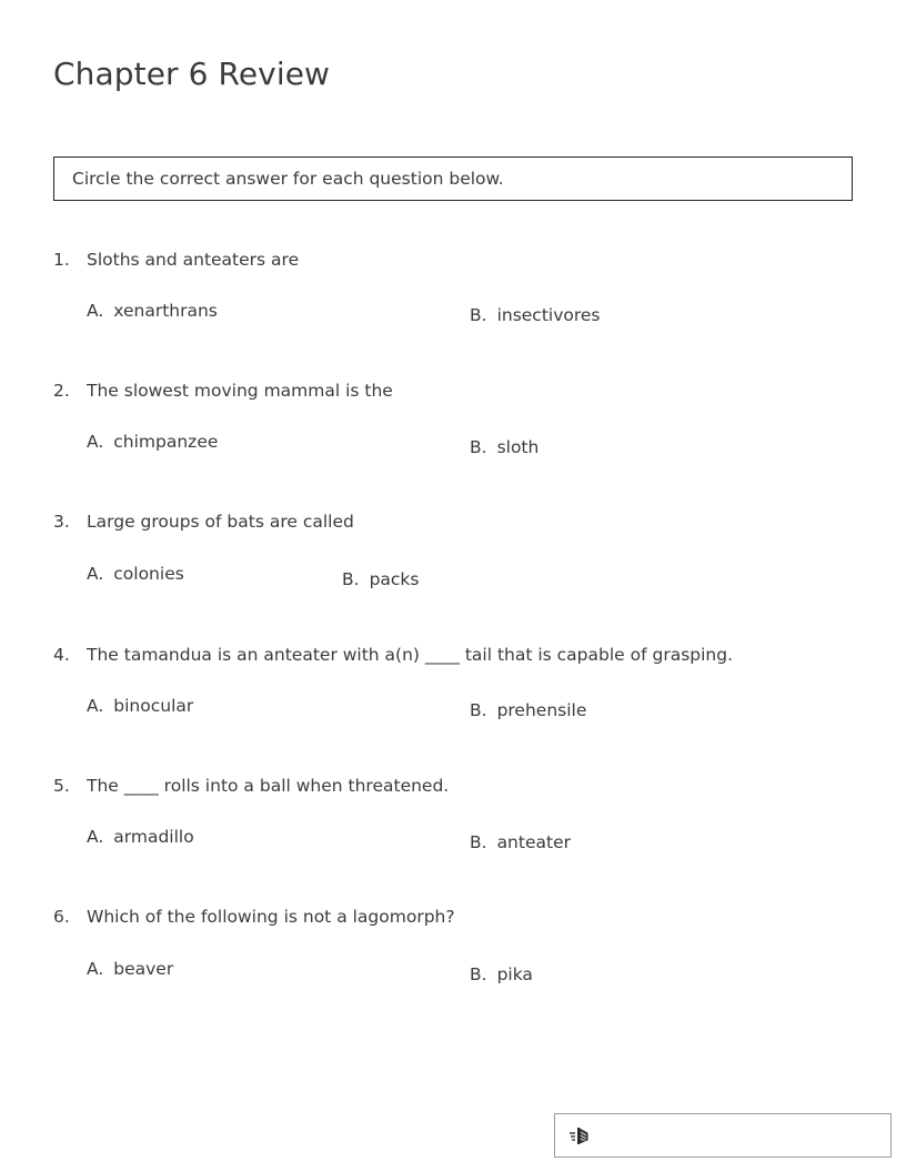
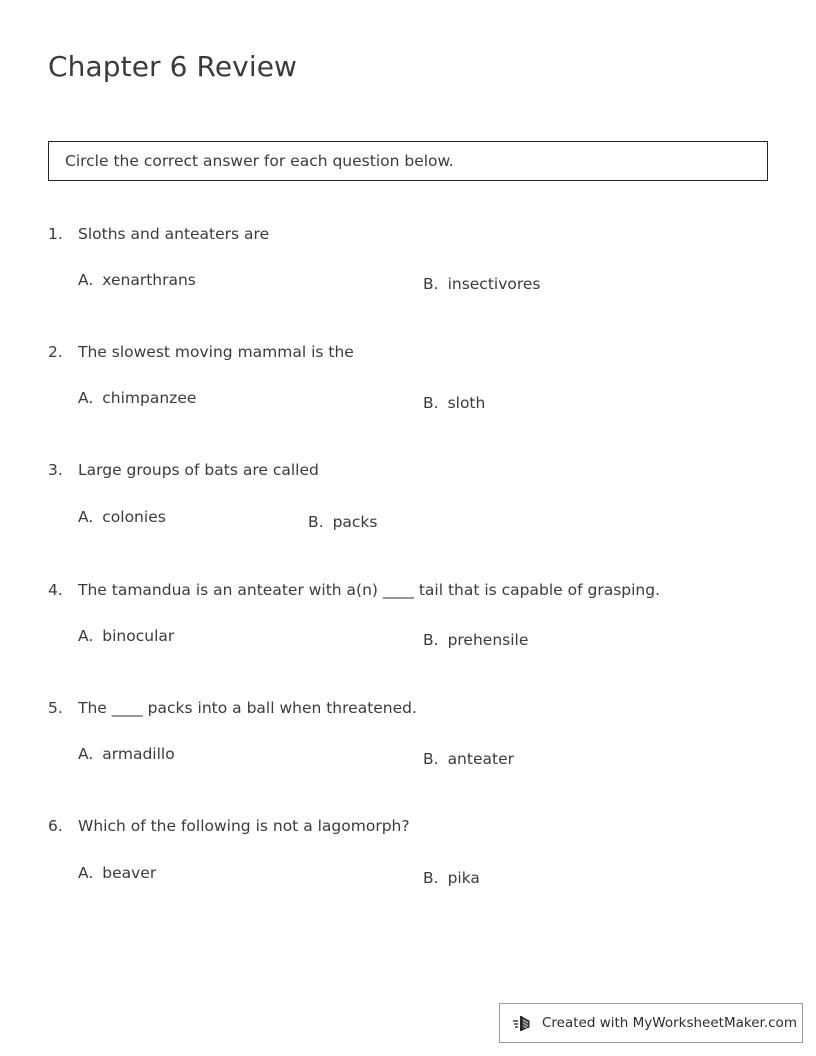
  Chapter 6 Review
  Circle the correct answer for each question below.
  1.
  Sloths and anteaters are
  A. xenarthrans
  B. insectivores
  2.
  The slowest moving mammal is the
  A. chimpanzee
  B. sloth
  3.
  Large groups of bats are called
  A. colonies
  B. packs
  4.
  The tamandua is an anteater with a(n) ____ tail that is capable of grasping.
  A. binocular
  B. prehensile
  5.
- The ____ rolls into a ball when threatened.
+ The ____ packs into a ball when threatened.
  A. armadillo
  B. anteater
  6.
  Which of the following is not a lagomorph?
  A. beaver
  B. pika
+ Created with MyWorksheetMaker.com
